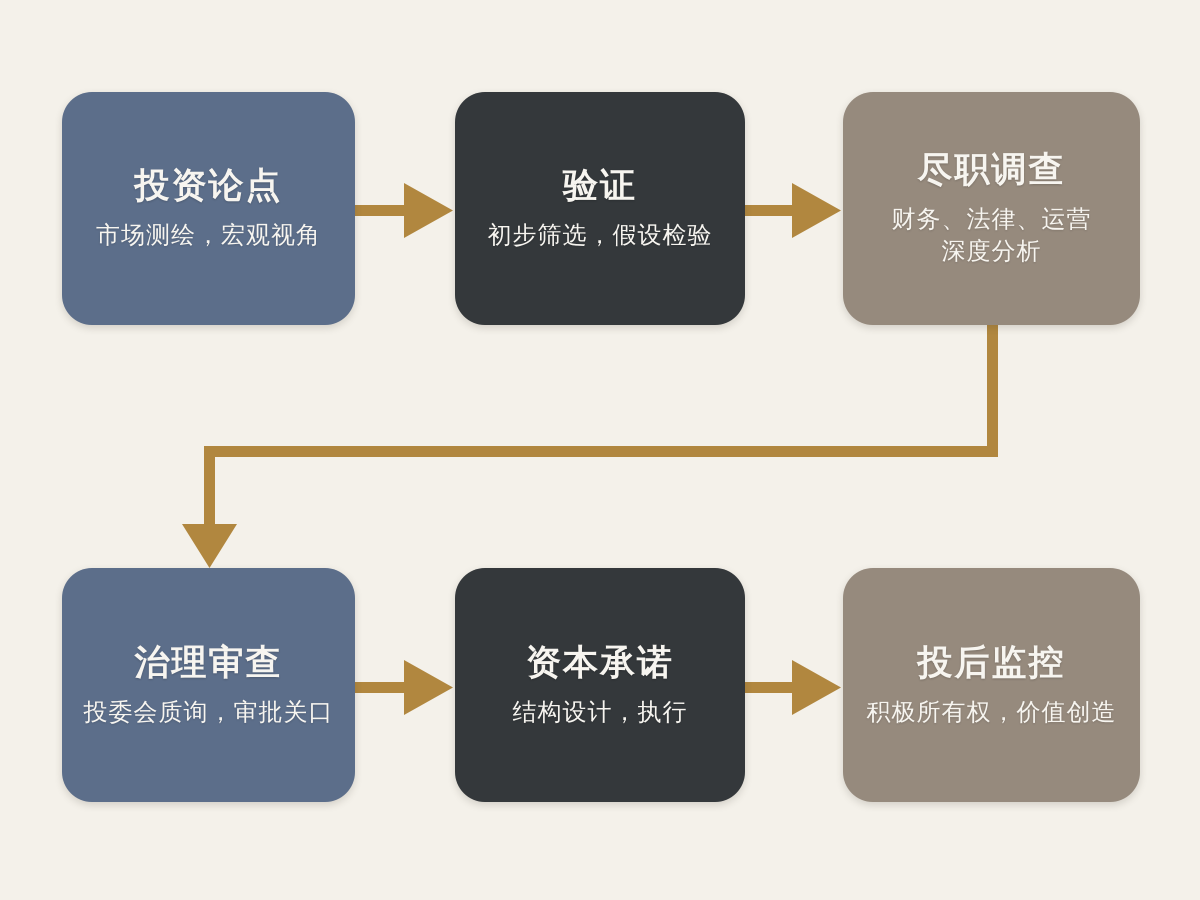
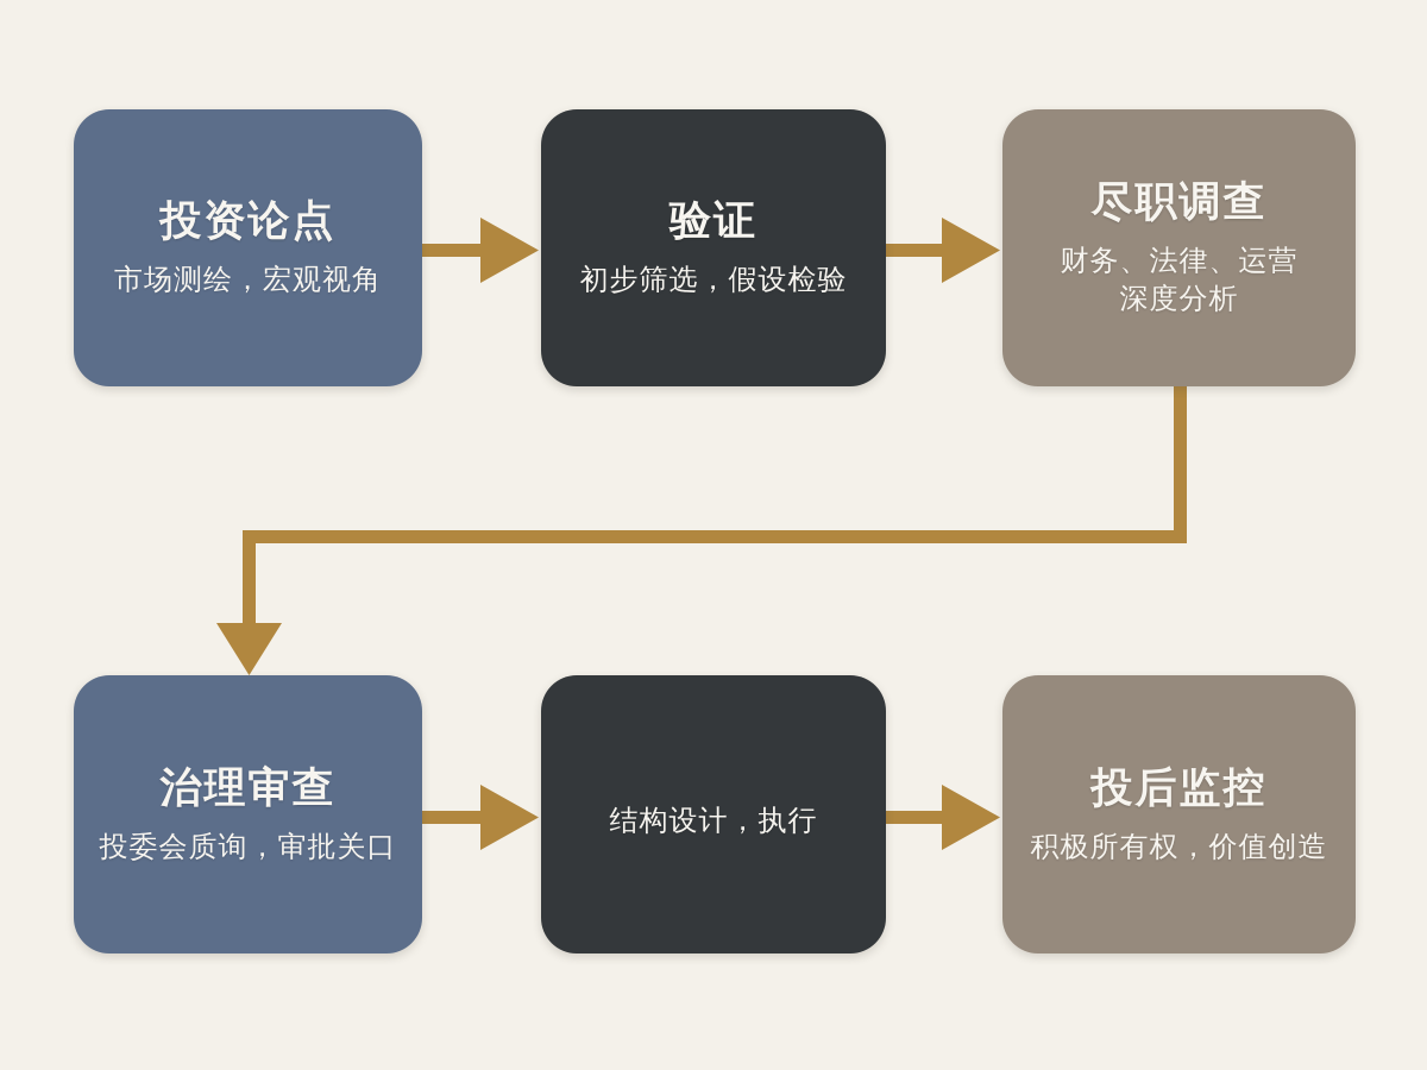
  投资论点
  市场测绘，宏观视角
  验证
  初步筛选，假设检验
  尽职调查
  财务、法律、运营深度分析
  治理审查
  投委会质询，审批关口
- 资本承诺
  结构设计，执行
  投后监控
  积极所有权，价值创造
